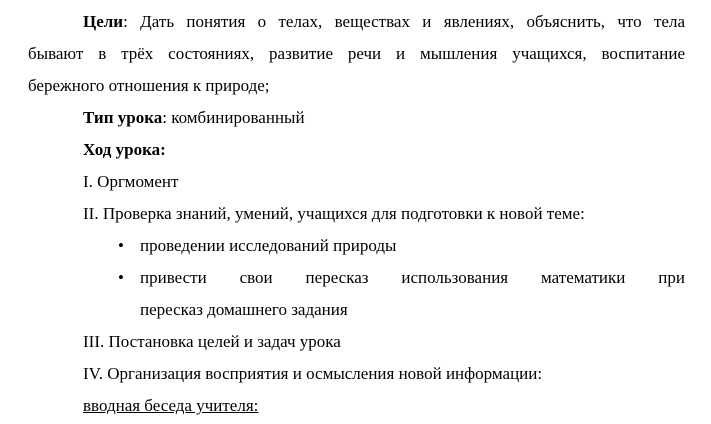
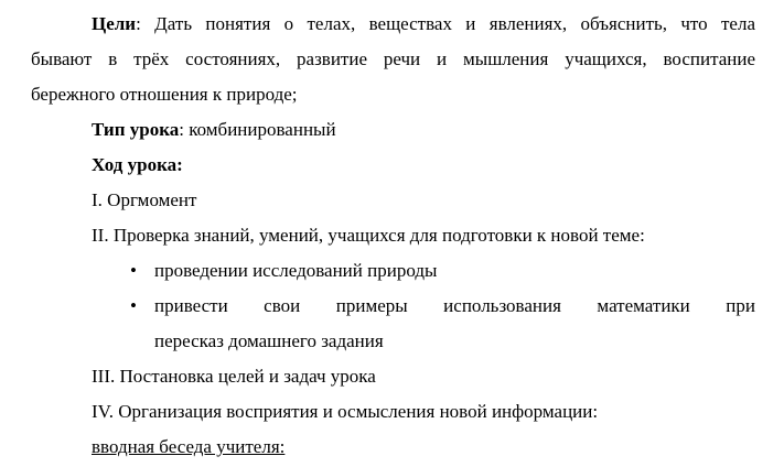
  Цели: Дать понятия о телах, веществах и явлениях, объяснить, что тела
  бывают в трёх состояниях, развитие речи и мышления учащихся, воспитание
  бережного отношения к природе;
  Тип урока: комбинированный
  Ход урока:
  I. Оргмомент
  II. Проверка знаний, умений, учащихся для подготовки к новой теме:
  •
  проведении исследований природы
  •
- привести свои пересказ использования математики при
+ привести свои примеры использования математики при
  пересказ домашнего задания
  III. Постановка целей и задач урока
  IV. Организация восприятия и осмысления новой информации:
  вводная беседа учителя:
